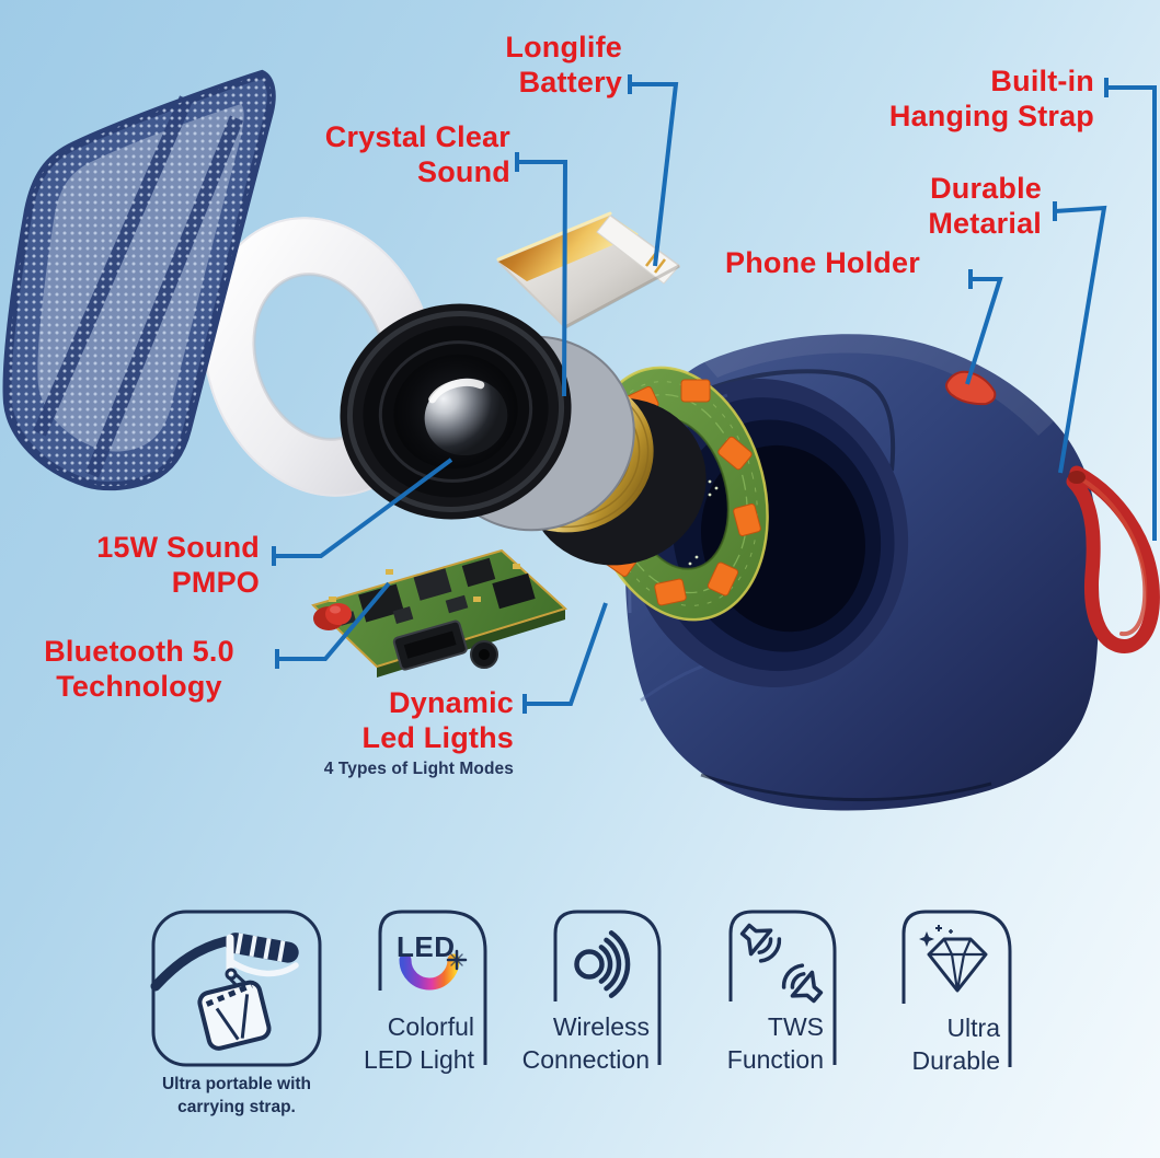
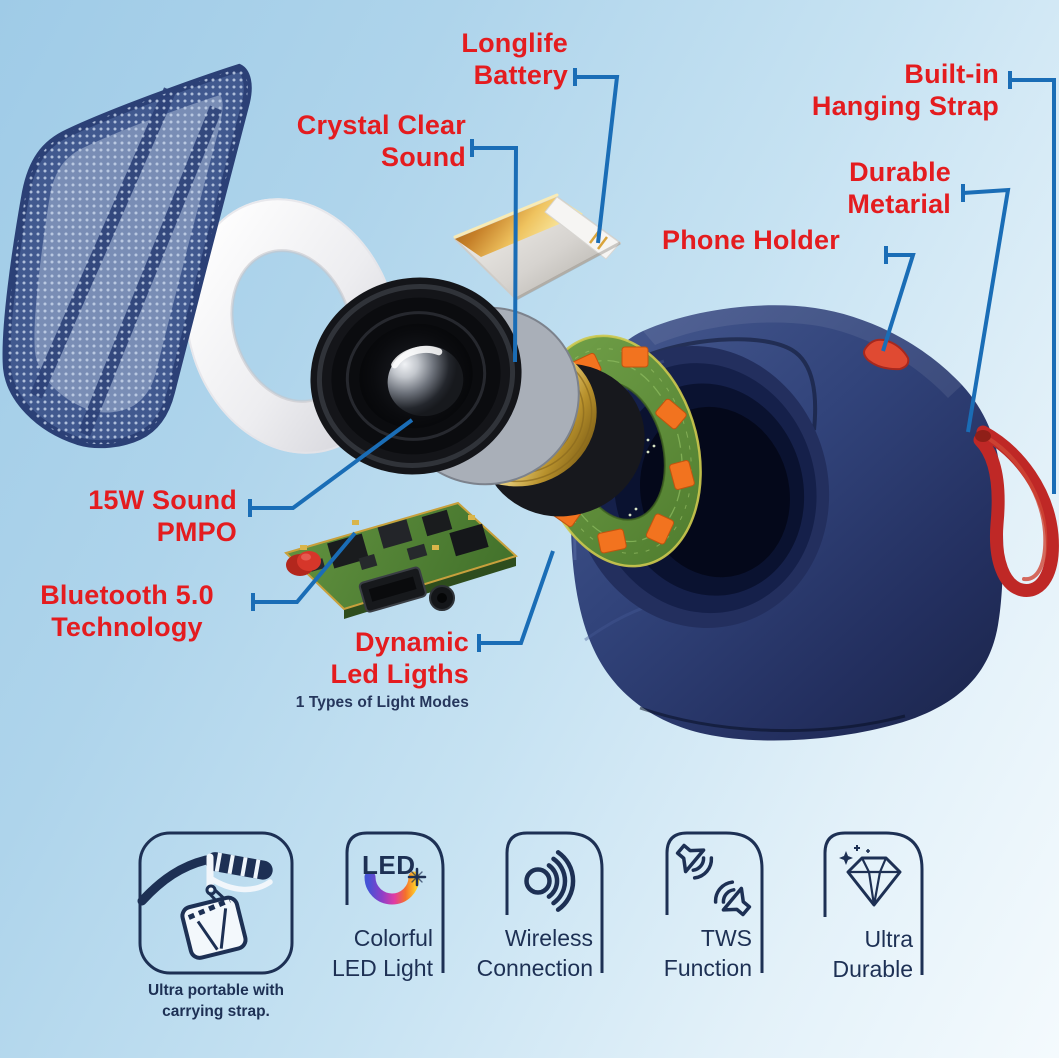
  Longlife
  Battery
  Crystal Clear
  Sound
  Built-in
  Hanging Strap
  Durable
  Metarial
  Phone Holder
  15W Sound
  PMPO
  Bluetooth 5.0
  Technology
  Dynamic
  Led Ligths
- 4 Types of Light Modes
+ 1 Types of Light Modes
  LED
  Ultra portable with
  carrying strap.
  Colorful
  LED Light
  Wireless
  Connection
  TWS
  Function
  Ultra
  Durable
